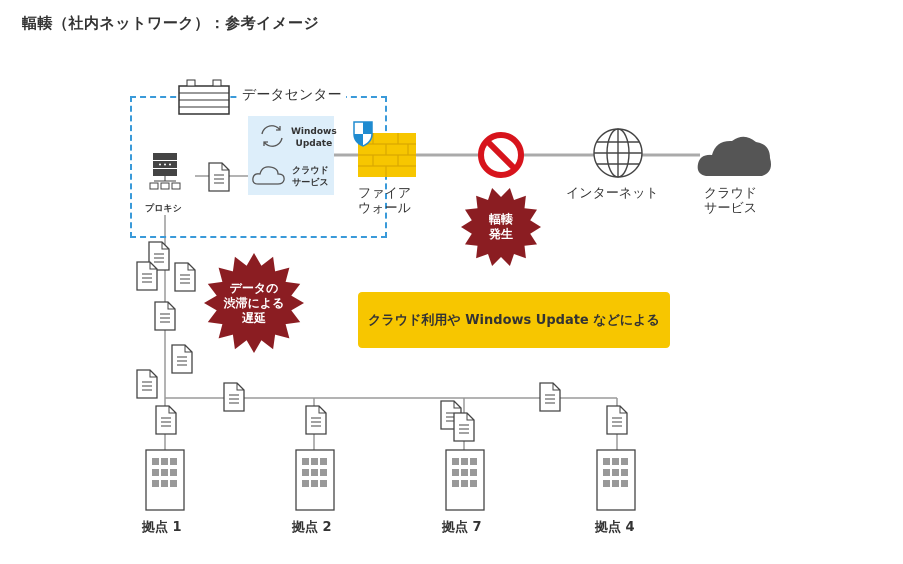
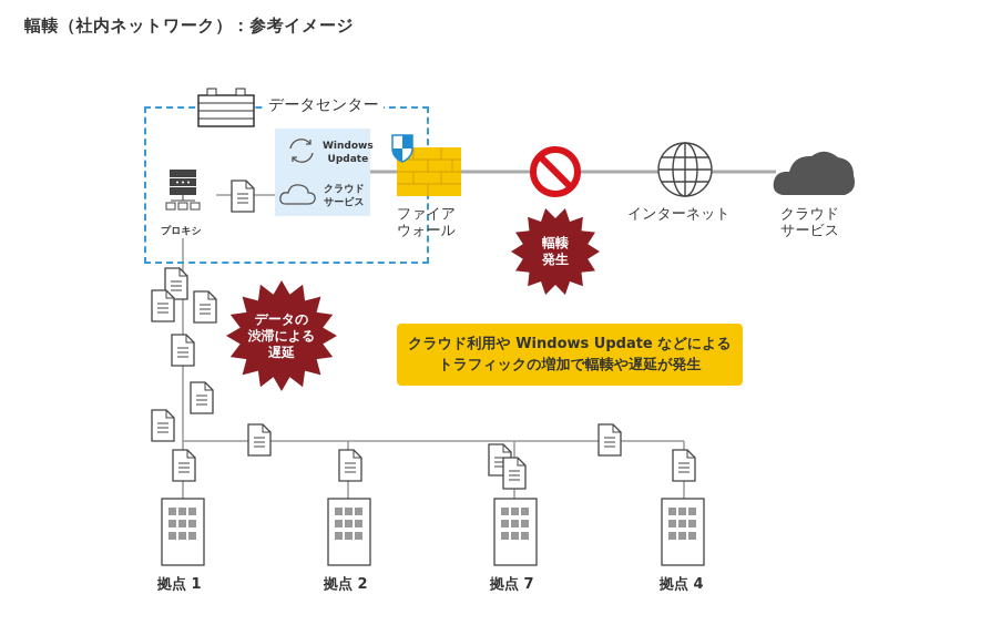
  輻輳（社内ネットワーク）：参考イメージ
  データセンター
  Windows
  Update
  クラウド
  サービス
  プロキシ
  ファイア
  ウォール
  インターネット
  クラウド
  サービス
  輻輳
  発生
  データの
  渋滞による
  遅延
  クラウド利用や Windows Update などによる
+ トラフィックの増加で輻輳や遅延が発生
  拠点 1
  拠点 2
  拠点 7
  拠点 4
